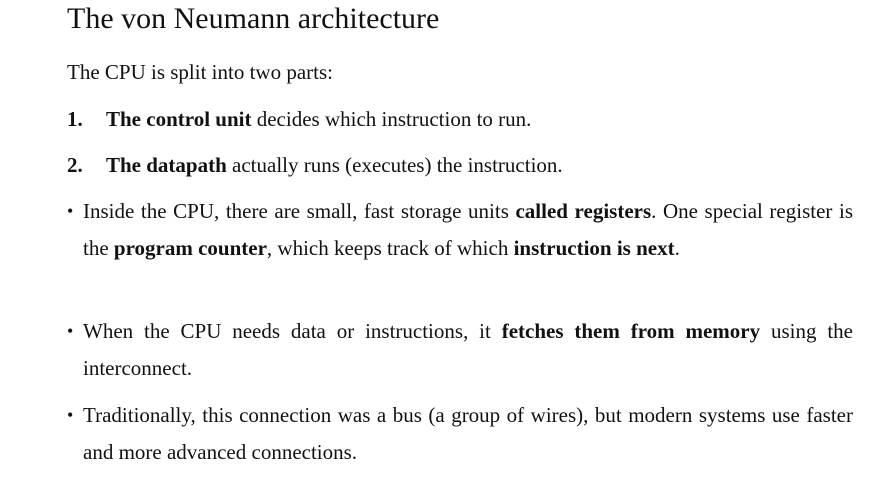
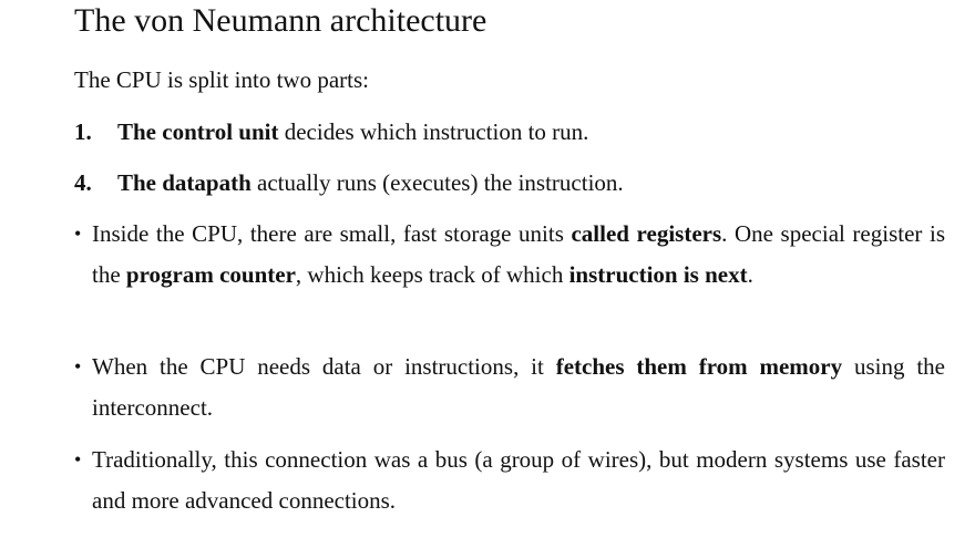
  The von Neumann architecture
  The CPU is split into two parts:
  1. The control unit decides which instruction to run.
- 2. The datapath actually runs (executes) the instruction.
+ 4. The datapath actually runs (executes) the instruction.
  •
  Inside the CPU, there are small, fast storage units called registers. One special register is the program counter, which keeps track of which instruction is next.
  •
  When the CPU needs data or instructions, it fetches them from memory using the interconnect.
  •
  Traditionally, this connection was a bus (a group of wires), but modern systems use faster and more advanced connections.
